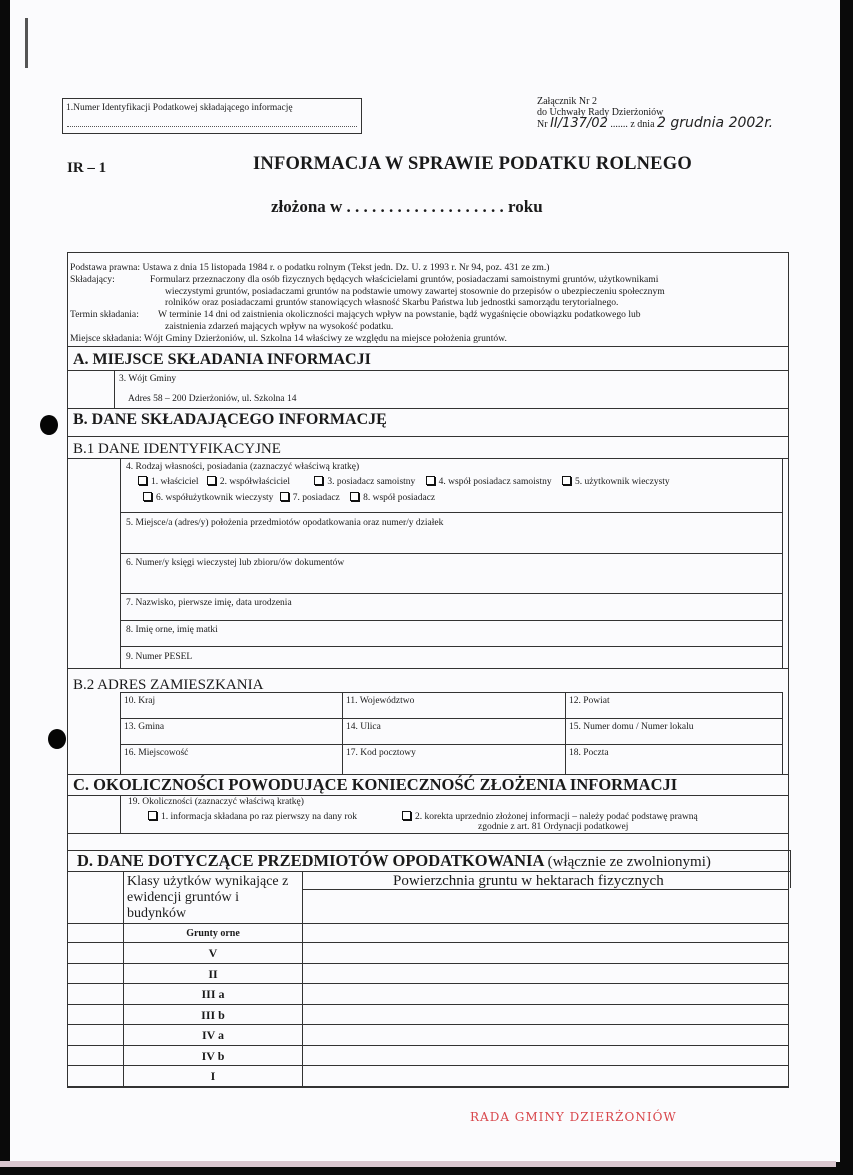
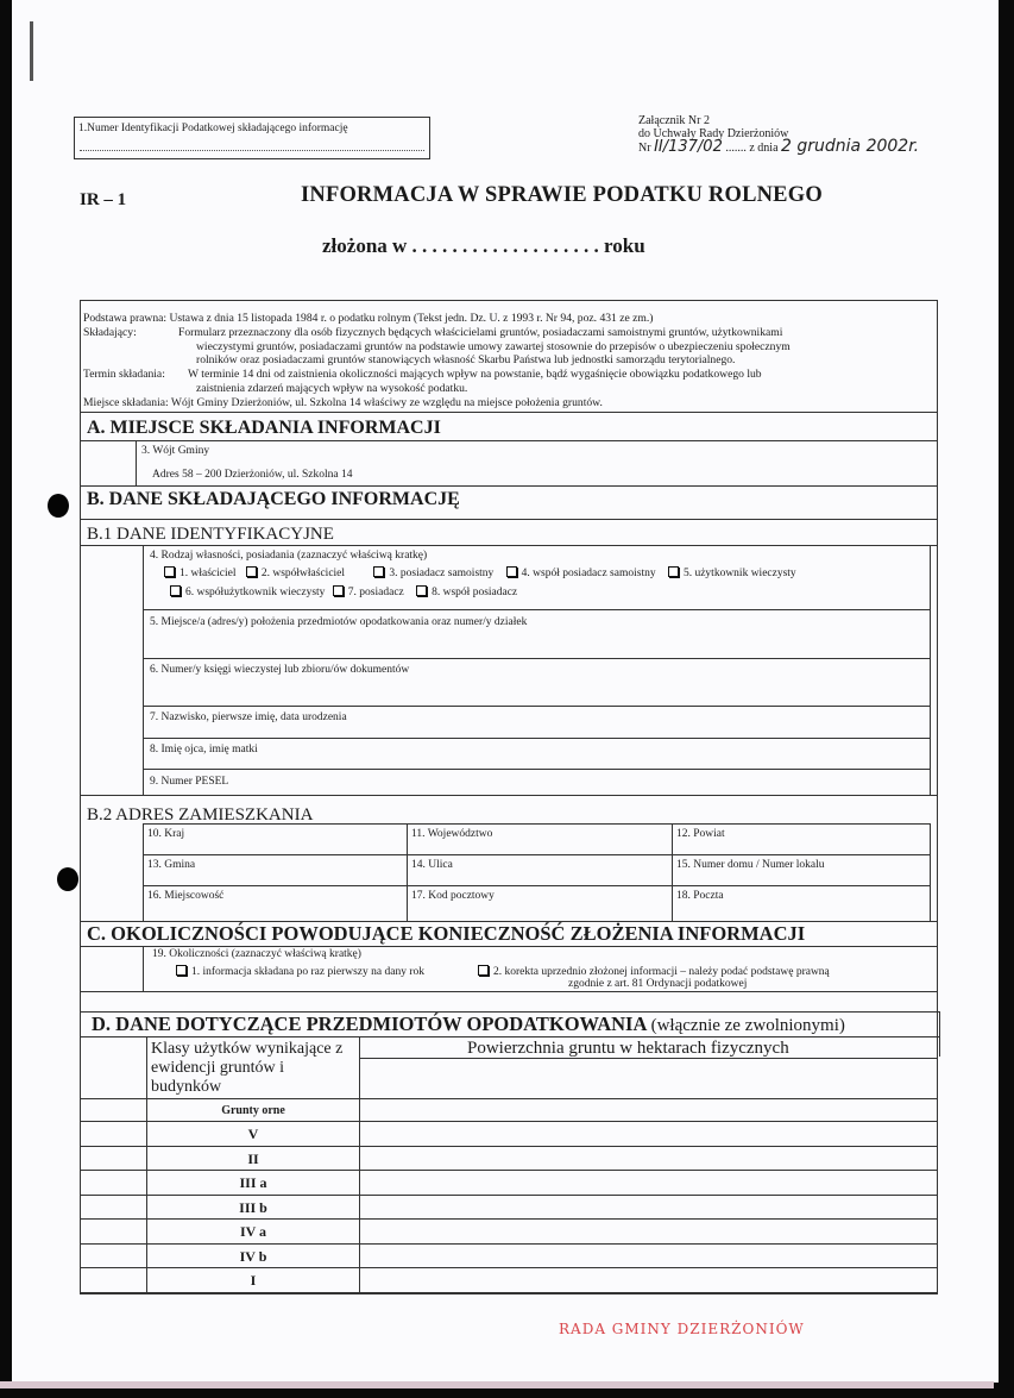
  1.Numer Identyfikacji Podatkowej składającego informację
  Załącznik Nr 2
  do Uchwały Rady Dzierżoniów
  Nr II/137/02 ....... z dnia 2 grudnia 2002r.
  IR – 1
  INFORMACJA W SPRAWIE PODATKU ROLNEGO
  złożona w . . . . . . . . . . . . . . . . . . . roku
  Podstawa prawna: Ustawa z dnia 15 listopada 1984 r. o podatku rolnym (Tekst jedn. Dz. U. z 1993 r. Nr 94, poz. 431 ze zm.)
  Składający: Formularz przeznaczony dla osób fizycznych będących właścicielami gruntów, posiadaczami samoistnymi gruntów, użytkownikami
  wieczystymi gruntów, posiadaczami gruntów na podstawie umowy zawartej stosownie do przepisów o ubezpieczeniu społecznym
  rolników oraz posiadaczami gruntów stanowiących własność Skarbu Państwa lub jednostki samorządu terytorialnego.
  Termin składania: W terminie 14 dni od zaistnienia okoliczności mających wpływ na powstanie, bądź wygaśnięcie obowiązku podatkowego lub
  zaistnienia zdarzeń mających wpływ na wysokość podatku.
  Miejsce składania: Wójt Gminy Dzierżoniów, ul. Szkolna 14 właściwy ze względu na miejsce położenia gruntów.
  A. MIEJSCE SKŁADANIA INFORMACJI
  3. Wójt Gminy
  Adres 58 – 200 Dzierżoniów, ul. Szkolna 14
  B. DANE SKŁADAJĄCEGO INFORMACJĘ
  B.1 DANE IDENTYFIKACYJNE
  4. Rodzaj własności, posiadania (zaznaczyć właściwą kratkę)
  1. właściciel 2. współwłaściciel 3. posiadacz samoistny 4. współ posiadacz samoistny 5. użytkownik wieczysty
  6. współużytkownik wieczysty 7. posiadacz 8. współ posiadacz
  5. Miejsce/a (adres/y) położenia przedmiotów opodatkowania oraz numer/y działek
  6. Numer/y księgi wieczystej lub zbioru/ów dokumentów
  7. Nazwisko, pierwsze imię, data urodzenia
- 8. Imię orne, imię matki
+ 8. Imię ojca, imię matki
  9. Numer PESEL
  B.2 ADRES ZAMIESZKANIA
  10. Kraj
  11. Województwo
  12. Powiat
  13. Gmina
  14. Ulica
  15. Numer domu / Numer lokalu
  16. Miejscowość
  17. Kod pocztowy
  18. Poczta
  C. OKOLICZNOŚCI POWODUJĄCE KONIECZNOŚĆ ZŁOŻENIA INFORMACJI
  19. Okoliczności (zaznaczyć właściwą kratkę)
  1. informacja składana po raz pierwszy na dany rok
  2. korekta uprzednio złożonej informacji – należy podać podstawę prawną
  zgodnie z art. 81 Ordynacji podatkowej
  D. DANE DOTYCZĄCE PRZEDMIOTÓW OPODATKOWANIA (włącznie ze zwolnionymi)
  Klasy użytków wynikające z ewidencji gruntów i budynków
  Powierzchnia gruntu w hektarach fizycznych
  Grunty orne
  V
  II
  III a
  III b
  IV a
  IV b
  I
  RADA GMINY DZIERŻONIÓW
